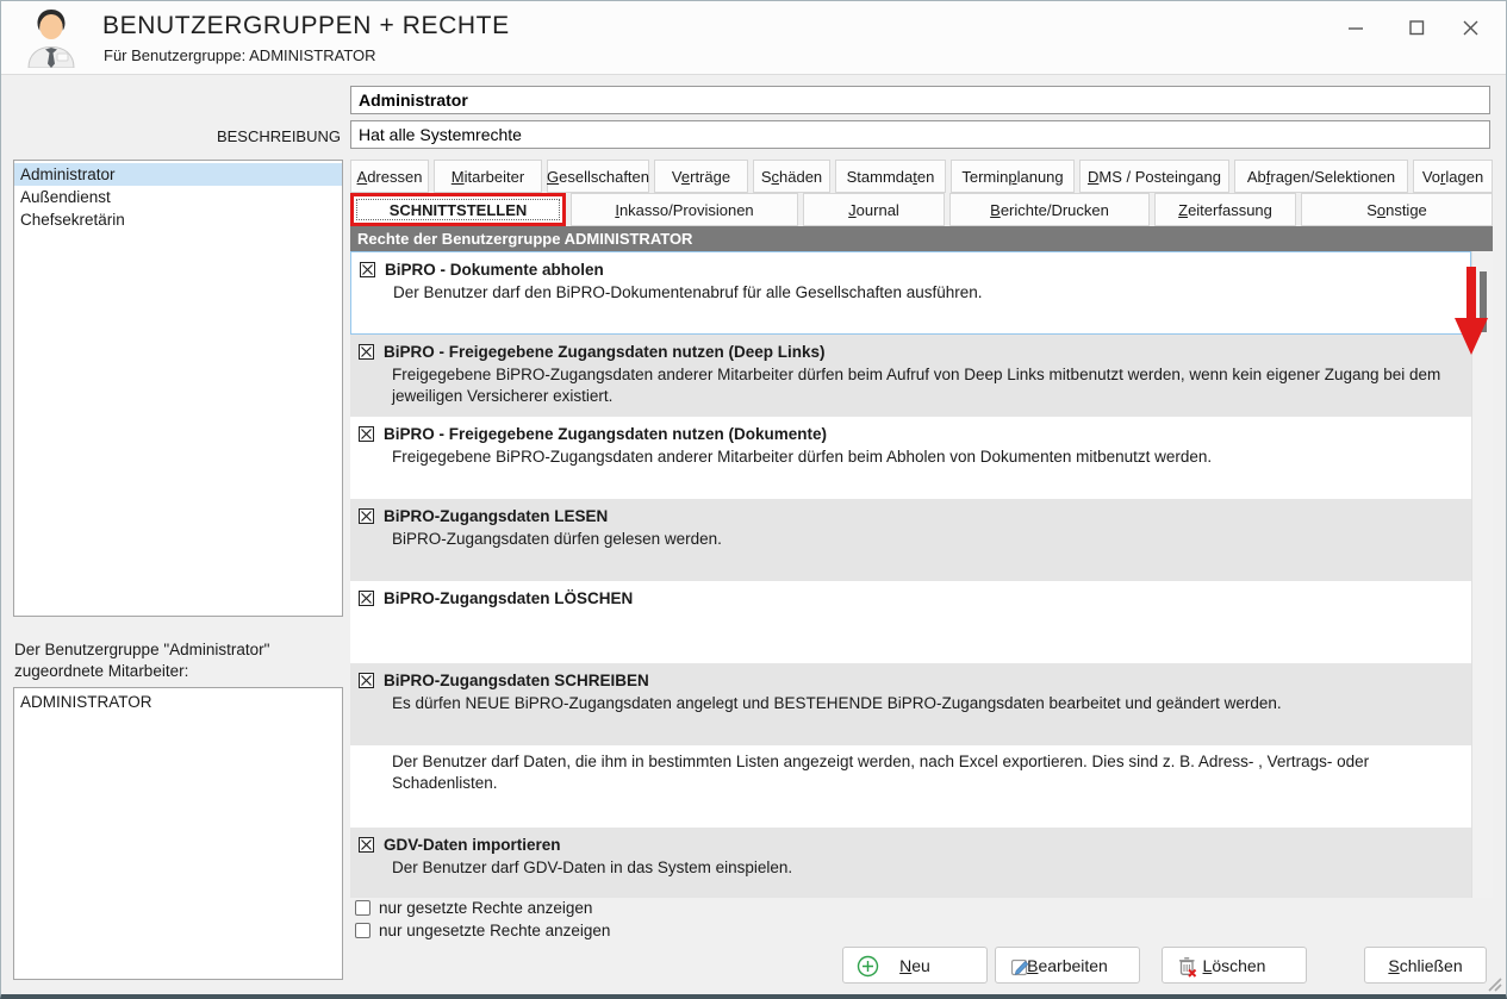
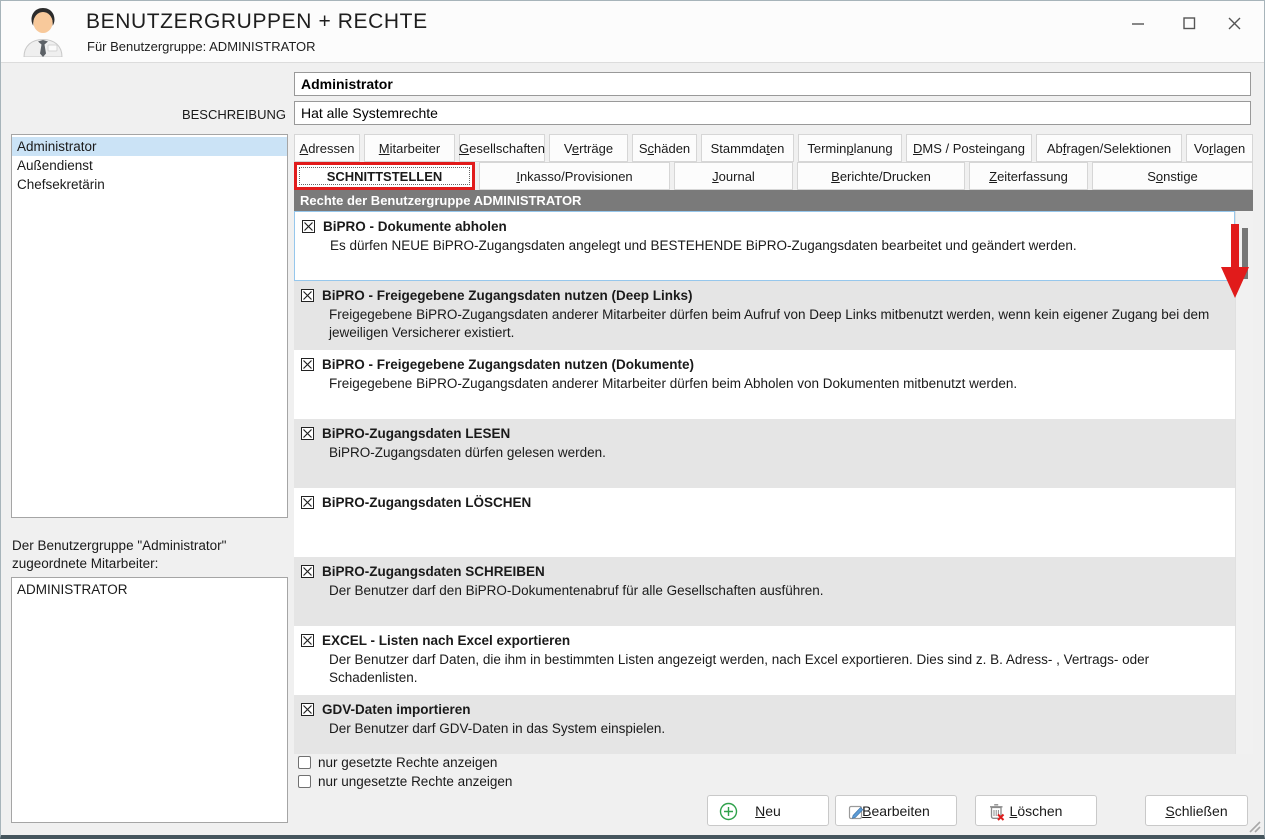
  BENUTZERGRUPPEN + RECHTE
  Für Benutzergruppe: ADMINISTRATOR
  Administrator
  BESCHREIBUNG
  Hat alle Systemrechte
  Administrator
  Außendienst
  Chefsekretärin
  Der Benutzergruppe "Administrator"
  zugeordnete Mitarbeiter:
  ADMINISTRATOR
  Adressen
  Mitarbeiter
  Gesellschaften
  Verträge
  Schäden
  Stammdaten
  Terminplanung
  DMS / Posteingang
  Abfragen/Selektionen
  Vorlagen
  SCHNITTSTELLEN
  Inkasso/Provisionen
  Journal
  Berichte/Drucken
  Zeiterfassung
  Sonstige
  Rechte der Benutzergruppe ADMINISTRATOR
  BiPRO - Dokumente abholen
- Der Benutzer darf den BiPRO-Dokumentenabruf für alle Gesellschaften ausführen.
+ Es dürfen NEUE BiPRO-Zugangsdaten angelegt und BESTEHENDE BiPRO-Zugangsdaten bearbeitet und geändert werden.
  BiPRO - Freigegebene Zugangsdaten nutzen (Deep Links)
  Freigegebene BiPRO-Zugangsdaten anderer Mitarbeiter dürfen beim Aufruf von Deep Links mitbenutzt werden, wenn kein eigener Zugang bei dem jeweiligen Versicherer existiert.
  BiPRO - Freigegebene Zugangsdaten nutzen (Dokumente)
  Freigegebene BiPRO-Zugangsdaten anderer Mitarbeiter dürfen beim Abholen von Dokumenten mitbenutzt werden.
  BiPRO-Zugangsdaten LESEN
  BiPRO-Zugangsdaten dürfen gelesen werden.
  BiPRO-Zugangsdaten LÖSCHEN
  BiPRO-Zugangsdaten SCHREIBEN
- Es dürfen NEUE BiPRO-Zugangsdaten angelegt und BESTEHENDE BiPRO-Zugangsdaten bearbeitet und geändert werden.
+ Der Benutzer darf den BiPRO-Dokumentenabruf für alle Gesellschaften ausführen.
+ EXCEL - Listen nach Excel exportieren
  Der Benutzer darf Daten, die ihm in bestimmten Listen angezeigt werden, nach Excel exportieren. Dies sind z. B. Adress- , Vertrags- oder Schadenlisten.
  GDV-Daten importieren
  Der Benutzer darf GDV-Daten in das System einspielen.
  nur gesetzte Rechte anzeigen
  nur ungesetzte Rechte anzeigen
  Neu
  Bearbeiten
  Löschen
  Schließen
